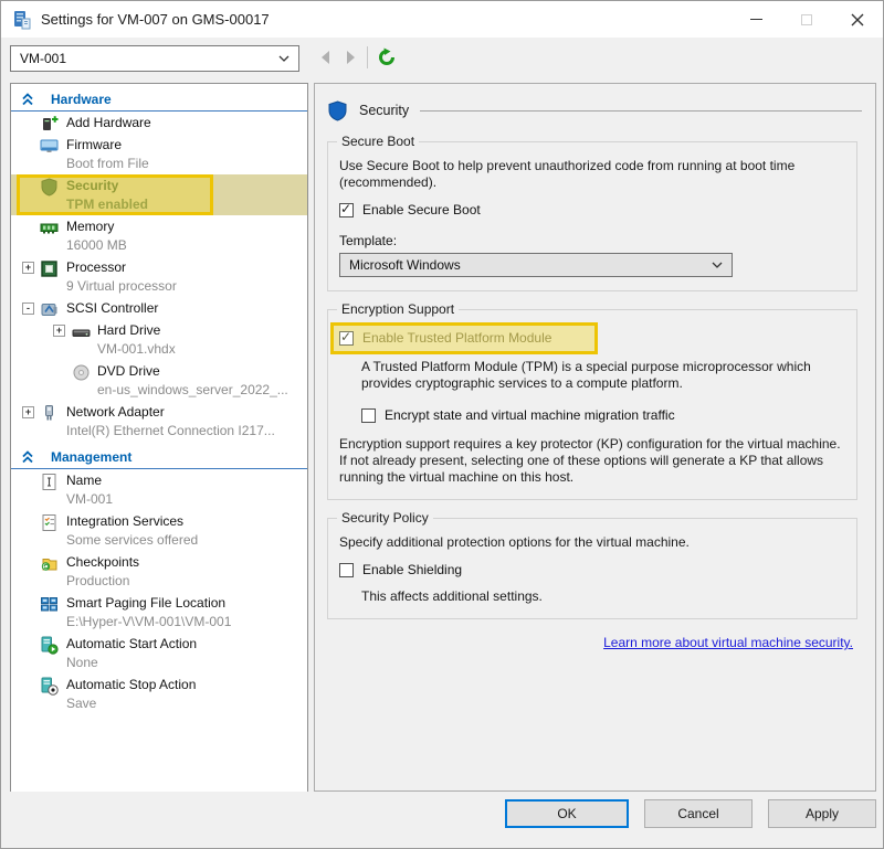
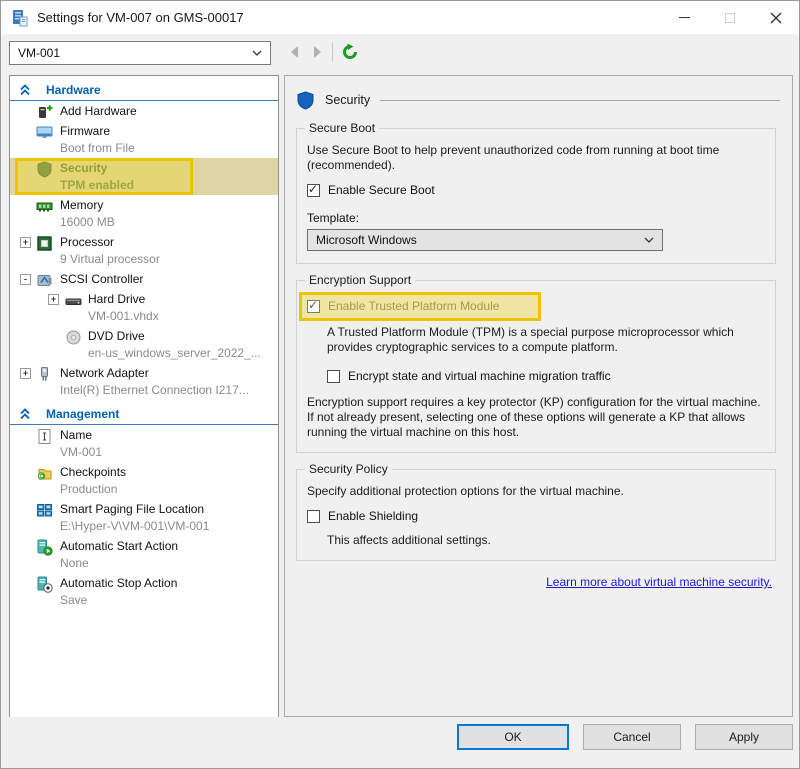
  Settings for VM-007 on GMS-00017
  VM-001
  Hardware
  Add Hardware
  Firmware
  Boot from File
  Security
  TPM enabled
  Memory
  16000 MB
  +
  Processor
  9 Virtual processor
  -
  SCSI Controller
  +
  Hard Drive
  VM-001.vhdx
  DVD Drive
  en-us_windows_server_2022_...
  +
  Network Adapter
  Intel(R) Ethernet Connection I217...
  Management
  Name
  VM-001
- Integration Services
- Some services offered
  Checkpoints
  Production
  Smart Paging File Location
  E:\Hyper-V\VM-001\VM-001
  Automatic Start Action
  None
  Automatic Stop Action
  Save
  Security
  Secure Boot
  Use Secure Boot to help prevent unauthorized code from running at boot time (recommended).
  Enable Secure Boot
  Template:
  Microsoft Windows
  Encryption Support
  Enable Trusted Platform Module
  A Trusted Platform Module (TPM) is a special purpose microprocessor which provides cryptographic services to a compute platform.
  Encrypt state and virtual machine migration traffic
  Encryption support requires a key protector (KP) configuration for the virtual machine. If not already present, selecting one of these options will generate a KP that allows running the virtual machine on this host.
  Security Policy
  Specify additional protection options for the virtual machine.
  Enable Shielding
  This affects additional settings.
  Learn more about virtual machine security.
  OK
  Cancel
  Apply
